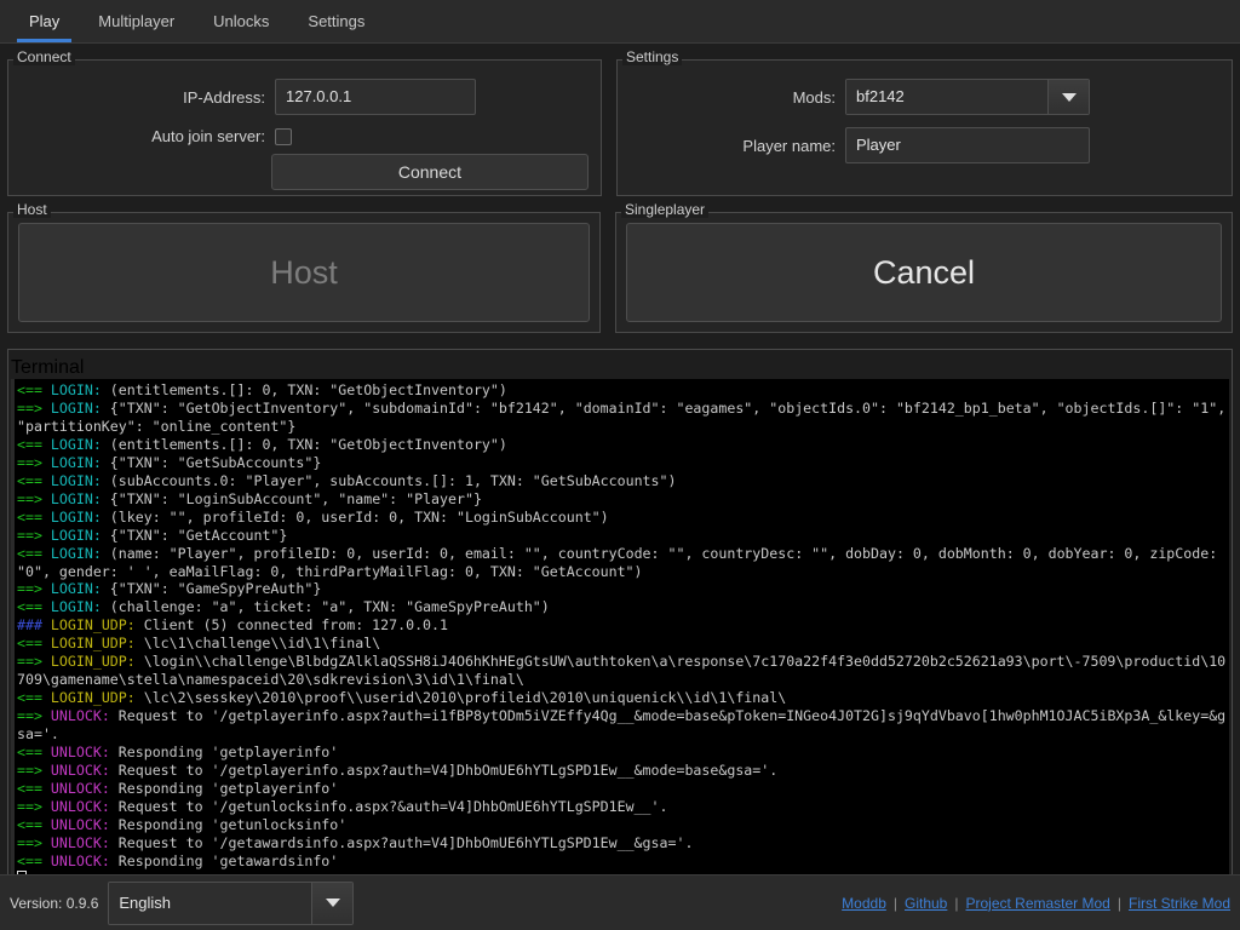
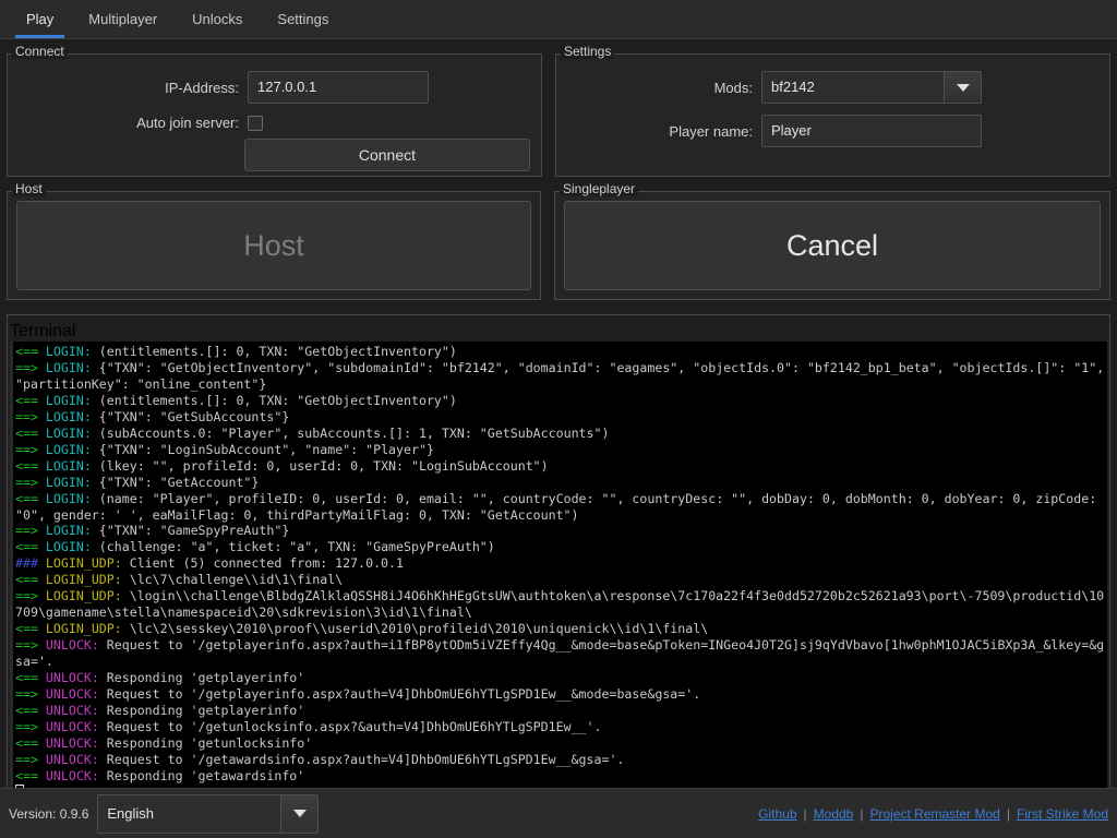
  Play
  Multiplayer
  Unlocks
  Settings
  Connect
  IP-Address:
  127.0.0.1
  Auto join server:
  Connect
  Settings
  Mods:
  bf2142
  Player name:
  Player
  Host
  Host
  Singleplayer
  Cancel
  Terminal
  <== LOGIN: (entitlements.[]: 0, TXN: "GetObjectInventory")
  ==> LOGIN: {"TXN": "GetObjectInventory", "subdomainId": "bf2142", "domainId": "eagames", "objectIds.0": "bf2142_bp1_beta", "objectIds.[]": "1", "partitionKey": "online_content"}
  <== LOGIN: (entitlements.[]: 0, TXN: "GetObjectInventory")
  ==> LOGIN: {"TXN": "GetSubAccounts"}
  <== LOGIN: (subAccounts.0: "Player", subAccounts.[]: 1, TXN: "GetSubAccounts")
  ==> LOGIN: {"TXN": "LoginSubAccount", "name": "Player"}
  <== LOGIN: (lkey: "", profileId: 0, userId: 0, TXN: "LoginSubAccount")
  ==> LOGIN: {"TXN": "GetAccount"}
  <== LOGIN: (name: "Player", profileID: 0, userId: 0, email: "", countryCode: "", countryDesc: "", dobDay: 0, dobMonth: 0, dobYear: 0, zipCode: "0", gender: ' ', eaMailFlag: 0, thirdPartyMailFlag: 0, TXN: "GetAccount")
  ==> LOGIN: {"TXN": "GameSpyPreAuth"}
  <== LOGIN: (challenge: "a", ticket: "a", TXN: "GameSpyPreAuth")
  ### LOGIN_UDP: Client (5) connected from: 127.0.0.1
- <== LOGIN_UDP: \lc\1\challenge\\id\1\final\
+ <== LOGIN_UDP: \lc\7\challenge\\id\1\final\
  ==> LOGIN_UDP: \login\\challenge\BlbdgZAlklaQSSH8iJ4O6hKhHEgGtsUW\authtoken\a\response\7c170a22f4f3e0dd52720b2c52621a93\port\-7509\productid\10709\gamename\stella\namespaceid\20\sdkrevision\3\id\1\final\
  <== LOGIN_UDP: \lc\2\sesskey\2010\proof\\userid\2010\profileid\2010\uniquenick\\id\1\final\
  ==> UNLOCK: Request to '/getplayerinfo.aspx?auth=i1fBP8ytODm5iVZEffy4Qg__&mode=base&pToken=INGeo4J0T2G]sj9qYdVbavo[1hw0phM1OJAC5iBXp3A_&lkey=&gsa='.
  <== UNLOCK: Responding 'getplayerinfo'
  ==> UNLOCK: Request to '/getplayerinfo.aspx?auth=V4]DhbOmUE6hYTLgSPD1Ew__&mode=base&gsa='.
  <== UNLOCK: Responding 'getplayerinfo'
  ==> UNLOCK: Request to '/getunlocksinfo.aspx?&auth=V4]DhbOmUE6hYTLgSPD1Ew__'.
  <== UNLOCK: Responding 'getunlocksinfo'
  ==> UNLOCK: Request to '/getawardsinfo.aspx?auth=V4]DhbOmUE6hYTLgSPD1Ew__&gsa='.
  <== UNLOCK: Responding 'getawardsinfo'
  Version: 0.9.6
  English
- Moddb
+ Github
  |
- Github
+ Moddb
  |
  Project Remaster Mod
  |
  First Strike Mod
